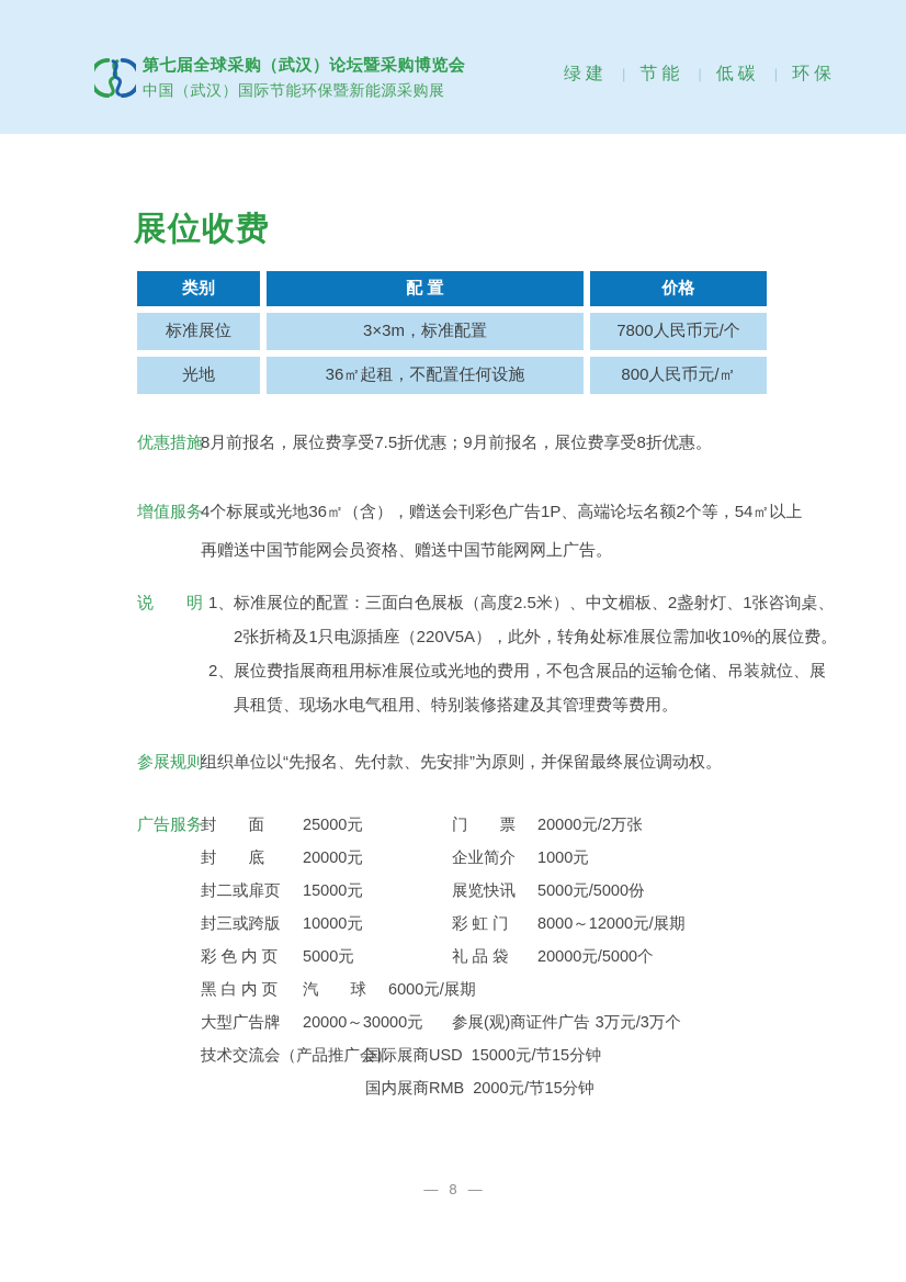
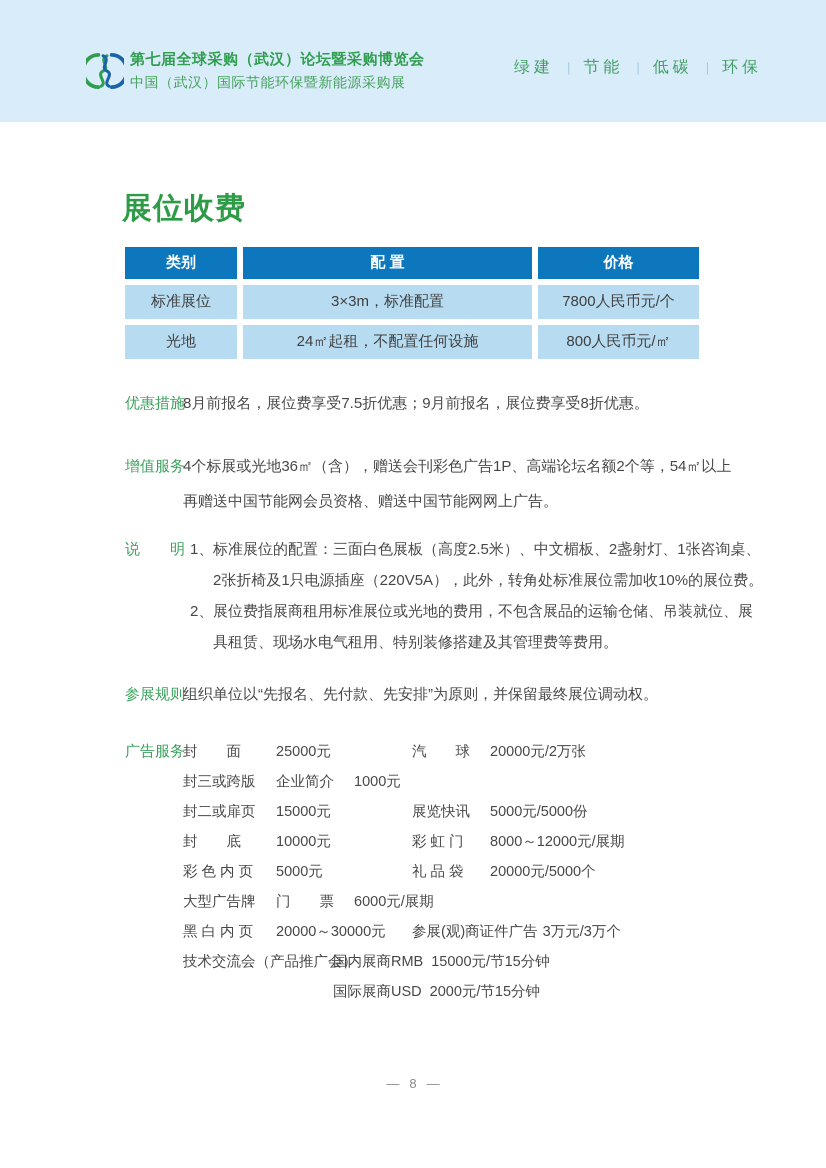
  第七届全球采购（武汉）论坛暨采购博览会
  中国（武汉）国际节能环保暨新能源采购展
  绿建
  |
  节能
  |
  低碳
  |
  环保
  展位收费
  类别
  配 置
  价格
  标准展位
  3×3m，标准配置
  7800人民币元/个
  光地
- 36㎡起租，不配置任何设施
+ 24㎡起租，不配置任何设施
  800人民币元/㎡
  优惠措施
  8月前报名，展位费享受7.5折优惠；9月前报名，展位费享受8折优惠。
  增值服务
  4个标展或光地36㎡（含），赠送会刊彩色广告1P、高端论坛名额2个等，54㎡以上
  再赠送中国节能网会员资格、赠送中国节能网网上广告。
  说 明
  1、
  标准展位的配置：三面白色展板（高度2.5米）、中文楣板、2盏射灯、1张咨询桌、
  2张折椅及1只电源插座（220V5A），此外，转角处标准展位需加收10%的展位费。
  2、
  展位费指展商租用标准展位或光地的费用，不包含展品的运输仓储、吊装就位、展
  具租赁、现场水电气租用、特别装修搭建及其管理费等费用。
  参展规则
  组织单位以“先报名、先付款、先安排”为原则，并保留最终展位调动权。
  广告服务
  封 面
  25000元
- 门 票
+ 汽 球
  20000元/2万张
- 封 底
+ 封三或跨版
- 20000元
  企业简介
  1000元
  封二或扉页
  15000元
  展览快讯
  5000元/5000份
- 封三或跨版
+ 封 底
  10000元
  彩 虹 门
  8000～12000元/展期
  彩 色 内 页
  5000元
  礼 品 袋
  20000元/5000个
- 黑 白 内 页
+ 大型广告牌
- 汽 球
+ 门 票
  6000元/展期
- 大型广告牌
+ 黑 白 内 页
  20000～30000元
  参展(观)商证件广告
  3万元/3万个
  技术交流会（产品推广
- 国际展商USD
+ 国内展商RMB
  15000元/节15分钟
- 国内展商RMB
+ 国际展商USD
  2000元/节15分钟
  —
  8
  —
